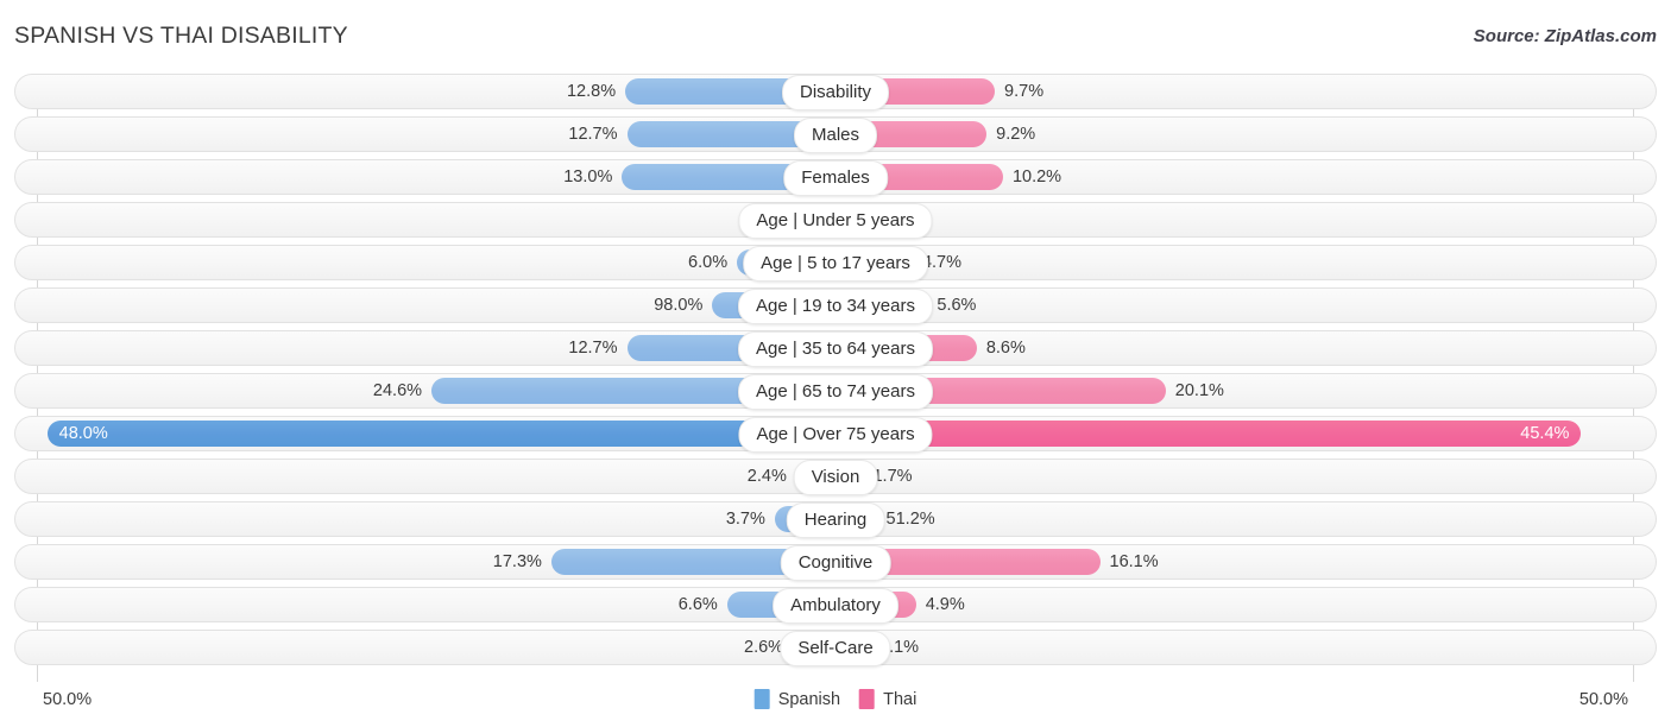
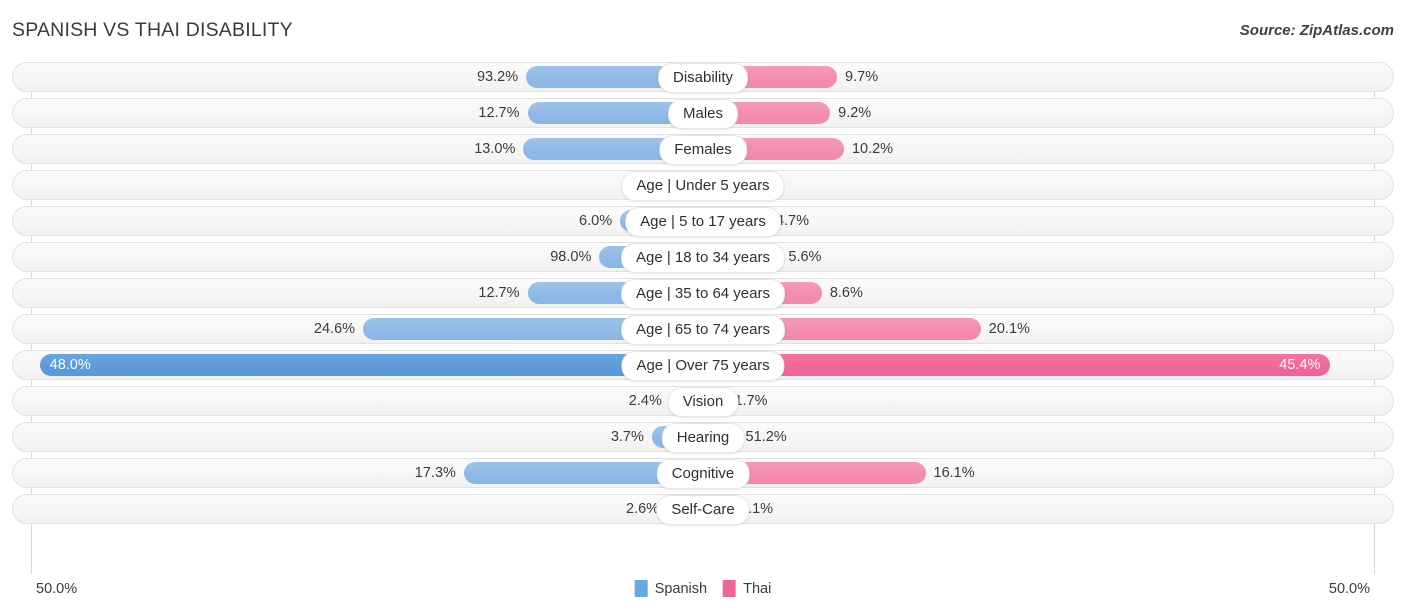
  SPANISH VS THAI DISABILITY
  Source: ZipAtlas.com
- 12.8%
+ 93.2%
  9.7%
  Disability
  12.7%
  9.2%
  Males
  13.0%
  10.2%
  Females
  Age | Under 5 years
  6.0%
  .7%
  Age | 5 to 17 years
  98.0%
  5.6%
- Age | 19 to 34 years
+ Age | 18 to 34 years
  12.7%
  8.6%
  Age | 35 to 64 years
  24.6%
  20.1%
  Age | 65 to 74 years
  48.0%
  45.4%
  Age | Over 75 years
  2.4%
  1.7%
  Vision
  3.7%
  51.2%
  Hearing
  17.3%
  16.1%
  Cognitive
- 6.6%
- 4.9%
- Ambulatory
  2.6%
  .1%
  Self-Care
  50.0%
  Spanish
  Thai
  50.0%
